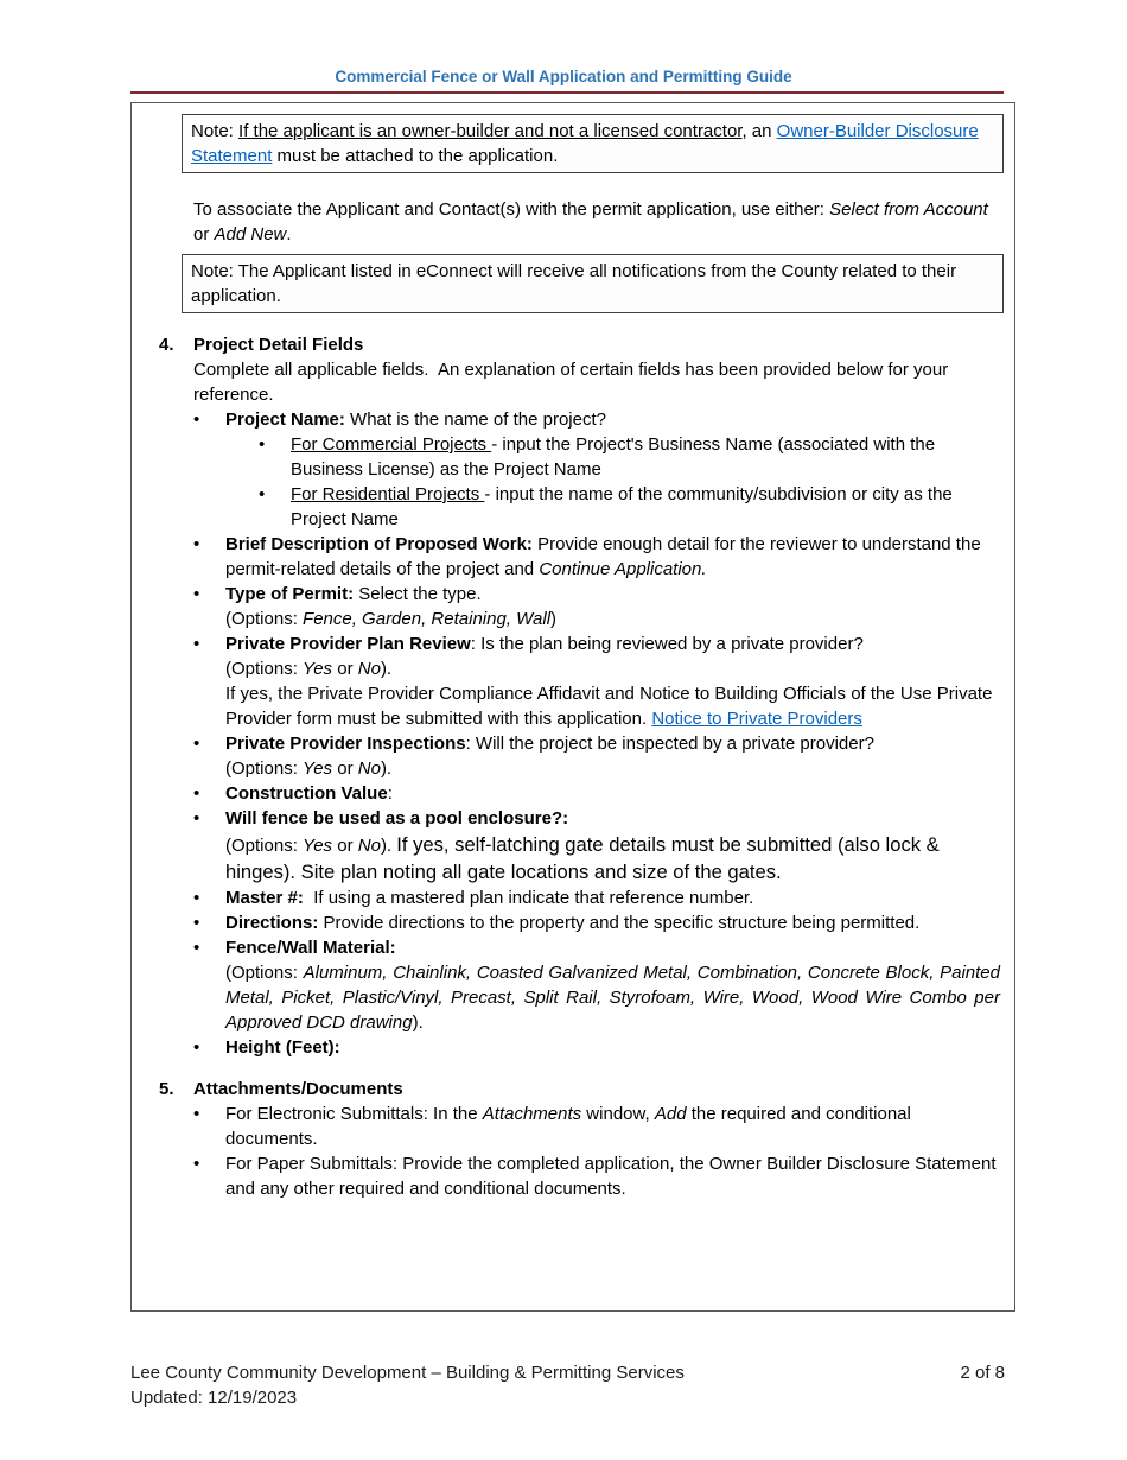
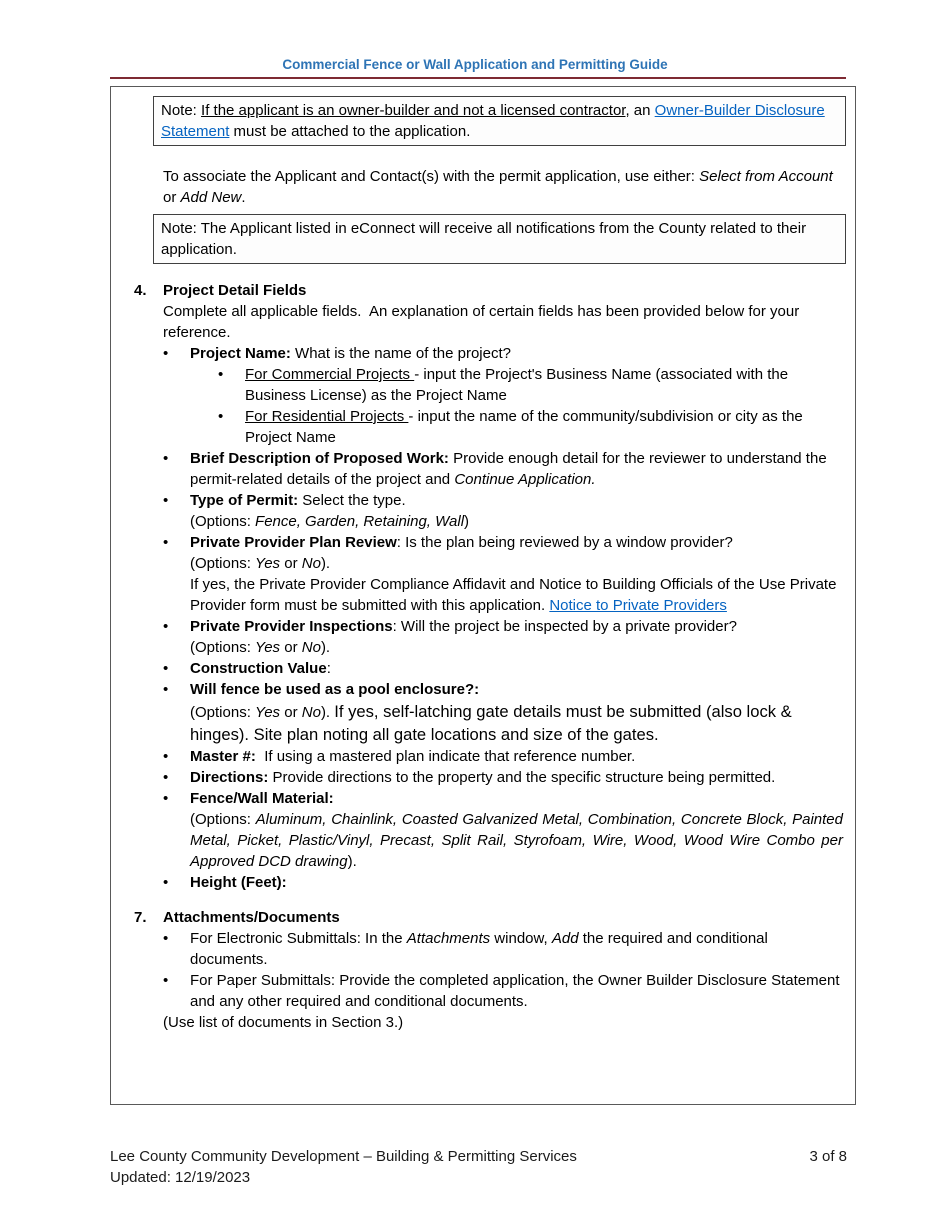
  Commercial Fence or Wall Application and Permitting Guide
  Note: If the applicant is an owner-builder and not a licensed contractor, an Owner-Builder Disclosure Statement must be attached to the application.
  To associate the Applicant and Contact(s) with the permit application, use either: Select from Account or Add New.
  Note: The Applicant listed in eConnect will receive all notifications from the County related to their application.
  4.
  Project Detail Fields
  Complete all applicable fields. An explanation of certain fields has been provided below for your reference.
  •
  Project Name: What is the name of the project?
  •
  For Commercial Projects - input the Project's Business Name (associated with the Business License) as the Project Name
  •
  For Residential Projects - input the name of the community/subdivision or city as the Project Name
  •
  Brief Description of Proposed Work: Provide enough detail for the reviewer to understand the permit-related details of the project and Continue Application.
  •
  Type of Permit: Select the type.
  (Options: Fence, Garden, Retaining, Wall)
  •
- Private Provider Plan Review: Is the plan being reviewed by a private provider?
+ Private Provider Plan Review: Is the plan being reviewed by a window provider?
  (Options: Yes or No).
  If yes, the Private Provider Compliance Affidavit and Notice to Building Officials of the Use Private Provider form must be submitted with this application. Notice to Private Providers
  •
  Private Provider Inspections: Will the project be inspected by a private provider?
  (Options: Yes or No).
  •
  Construction Value:
  •
  Will fence be used as a pool enclosure?:
  (Options: Yes or No). If yes, self-latching gate details must be submitted (also lock & hinges). Site plan noting all gate locations and size of the gates.
  •
  Master #: If using a mastered plan indicate that reference number.
  •
  Directions: Provide directions to the property and the specific structure being permitted.
  •
  Fence/Wall Material:
  (Options: Aluminum, Chainlink, Coasted Galvanized Metal, Combination, Concrete Block, Painted Metal, Picket, Plastic/Vinyl, Precast, Split Rail, Styrofoam, Wire, Wood, Wood Wire Combo per Approved DCD drawing).
  •
  Height (Feet):
- 5.
+ 7.
  Attachments/Documents
  •
  For Electronic Submittals: In the Attachments window, Add the required and conditional documents.
  •
  For Paper Submittals: Provide the completed application, the Owner Builder Disclosure Statement and any other required and conditional documents.
+ (Use list of documents in Section 3.)
  Lee County Community Development – Building & Permitting Services
  Updated: 12/19/2023
- 2 of 8
+ 3 of 8
